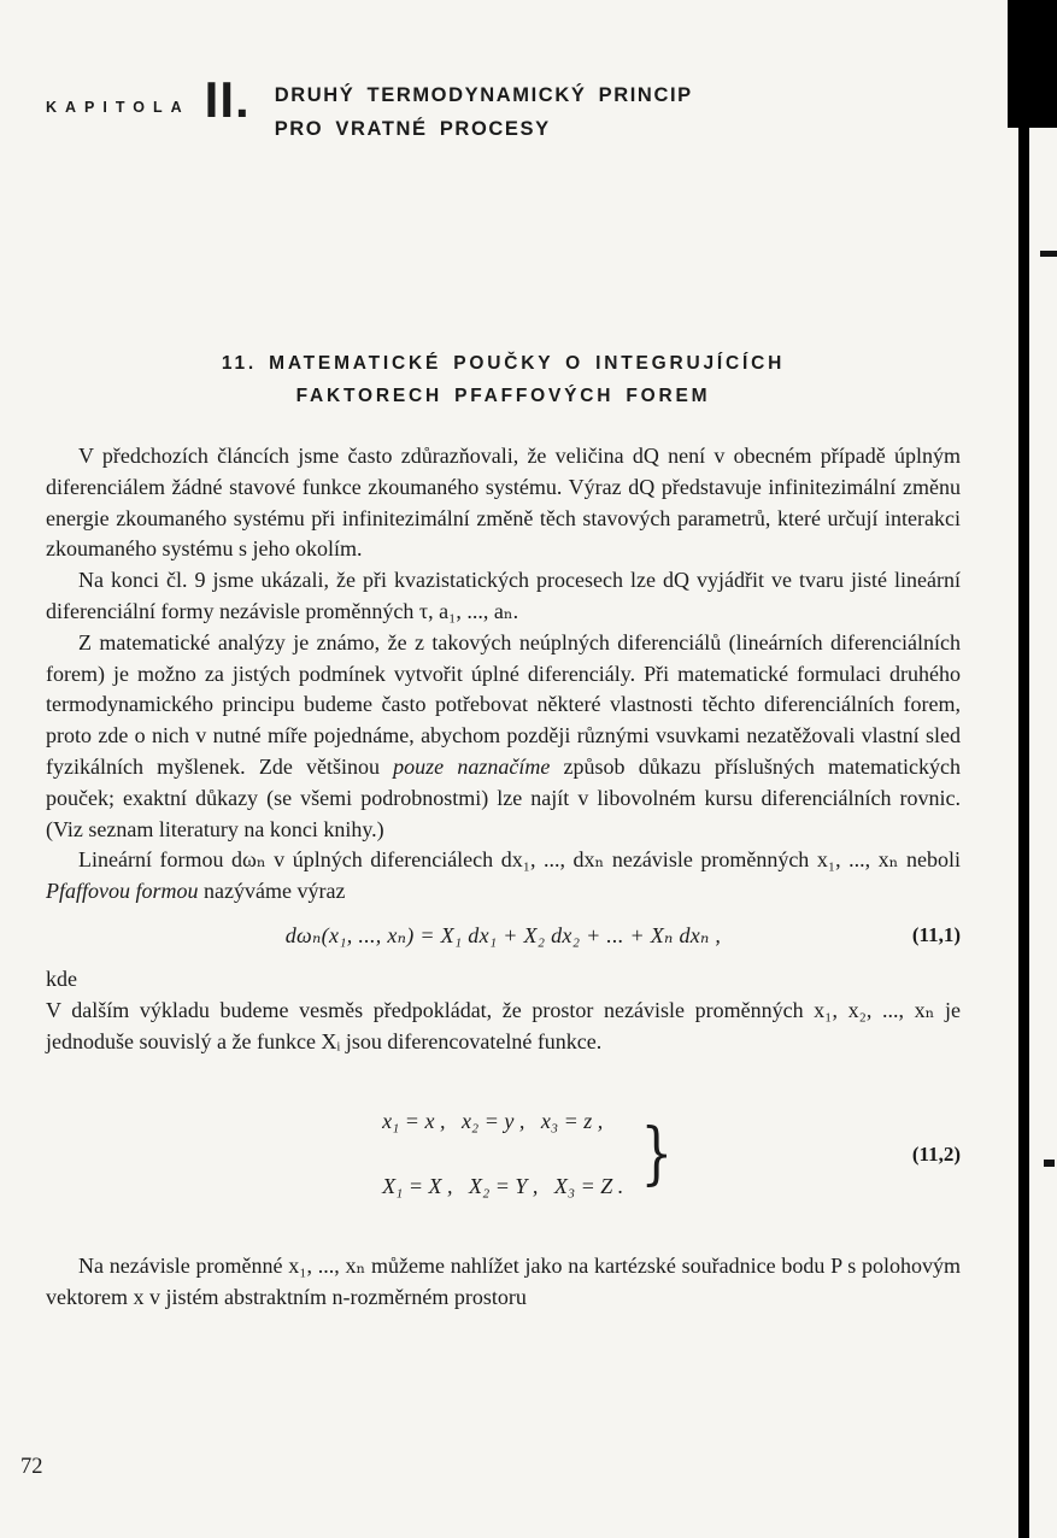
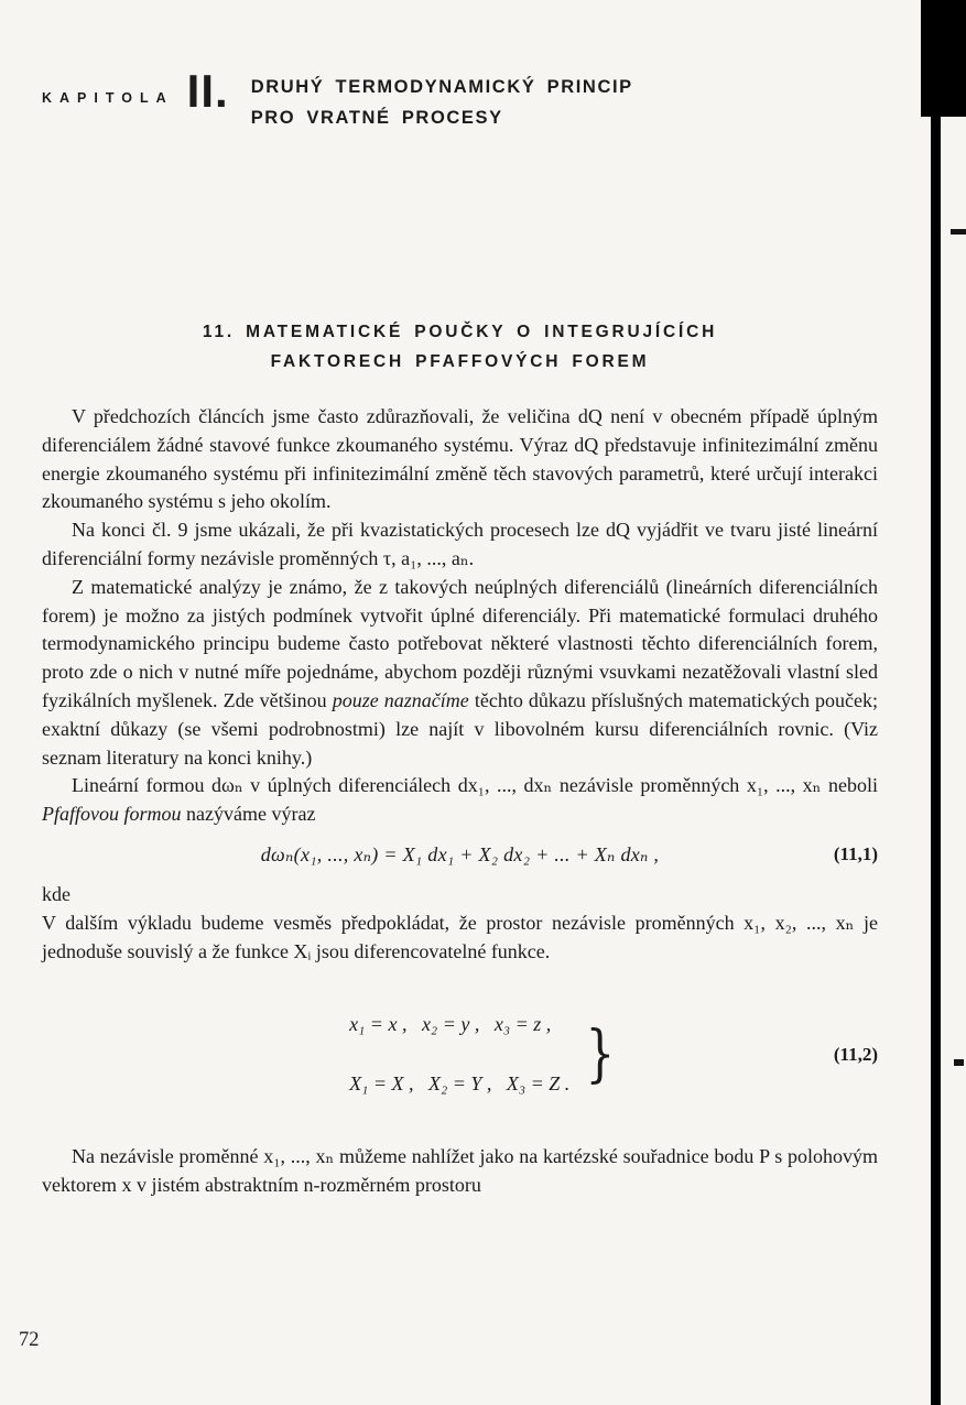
  KAPITOLA
  II.
  DRUHÝ TERMODYNAMICKÝ PRINCIP
  PRO VRATNÉ PROCESY
  11. MATEMATICKÉ POUČKY O INTEGRUJÍCÍCH
  FAKTORECH PFAFFOVÝCH FOREM
  V předchozích článcích jsme často zdůrazňovali, že veličina dQ není v obecném případě úplným diferenciálem žádné stavové funkce zkoumaného systému. Výraz dQ představuje infinitezimální změnu energie zkoumaného systému při infinitezimální změně těch stavových parametrů, které určují interakci zkoumaného systému s jeho okolím.
  Na konci čl. 9 jsme ukázali, že při kvazistatických procesech lze dQ vyjádřit ve tvaru jisté lineární diferenciální formy nezávisle proměnných τ, a₁, ..., aₙ.
- Z matematické analýzy je známo, že z takových neúplných diferenciálů (lineárních diferenciálních forem) je možno za jistých podmínek vytvořit úplné diferenciály. Při matematické formulaci druhého termodynamického principu budeme často potřebovat některé vlastnosti těchto diferenciálních forem, proto zde o nich v nutné míře pojednáme, abychom později různými vsuvkami nezatěžovali vlastní sled fyzikálních myšlenek. Zde většinou pouze naznačíme způsob důkazu příslušných matematických pouček; exaktní důkazy (se všemi podrobnostmi) lze najít v libovolném kursu diferenciálních rovnic. (Viz seznam literatury na konci knihy.)
+ Z matematické analýzy je známo, že z takových neúplných diferenciálů (lineárních diferenciálních forem) je možno za jistých podmínek vytvořit úplné diferenciály. Při matematické formulaci druhého termodynamického principu budeme často potřebovat některé vlastnosti těchto diferenciálních forem, proto zde o nich v nutné míře pojednáme, abychom později různými vsuvkami nezatěžovali vlastní sled fyzikálních myšlenek. Zde většinou pouze naznačíme těchto důkazu příslušných matematických pouček; exaktní důkazy (se všemi podrobnostmi) lze najít v libovolném kursu diferenciálních rovnic. (Viz seznam literatury na konci knihy.)
  Lineární formou dωₙ v úplných diferenciálech dx₁, ..., dxₙ nezávisle proměnných x₁, ..., xₙ neboli Pfaffovou formou nazýváme výraz
  dωₙ(x₁, ..., xₙ) = X₁ dx₁ + X₂ dx₂ + ... + Xₙ dxₙ ,
  (11,1)
  kde
  V dalším výkladu budeme vesměs předpokládat, že prostor nezávisle proměnných x₁, x₂, ..., xₙ je jednoduše souvislý a že funkce Xᵢ jsou diferencovatelné funkce.
  x₁ = x , x₂ = y , x₃ = z ,
  X₁ = X , X₂ = Y , X₃ = Z .
  }
  (11,2)
  Na nezávisle proměnné x₁, ..., xₙ můžeme nahlížet jako na kartézské souřadnice bodu P s polohovým vektorem x v jistém abstraktním n-rozměrném prostoru
  72
